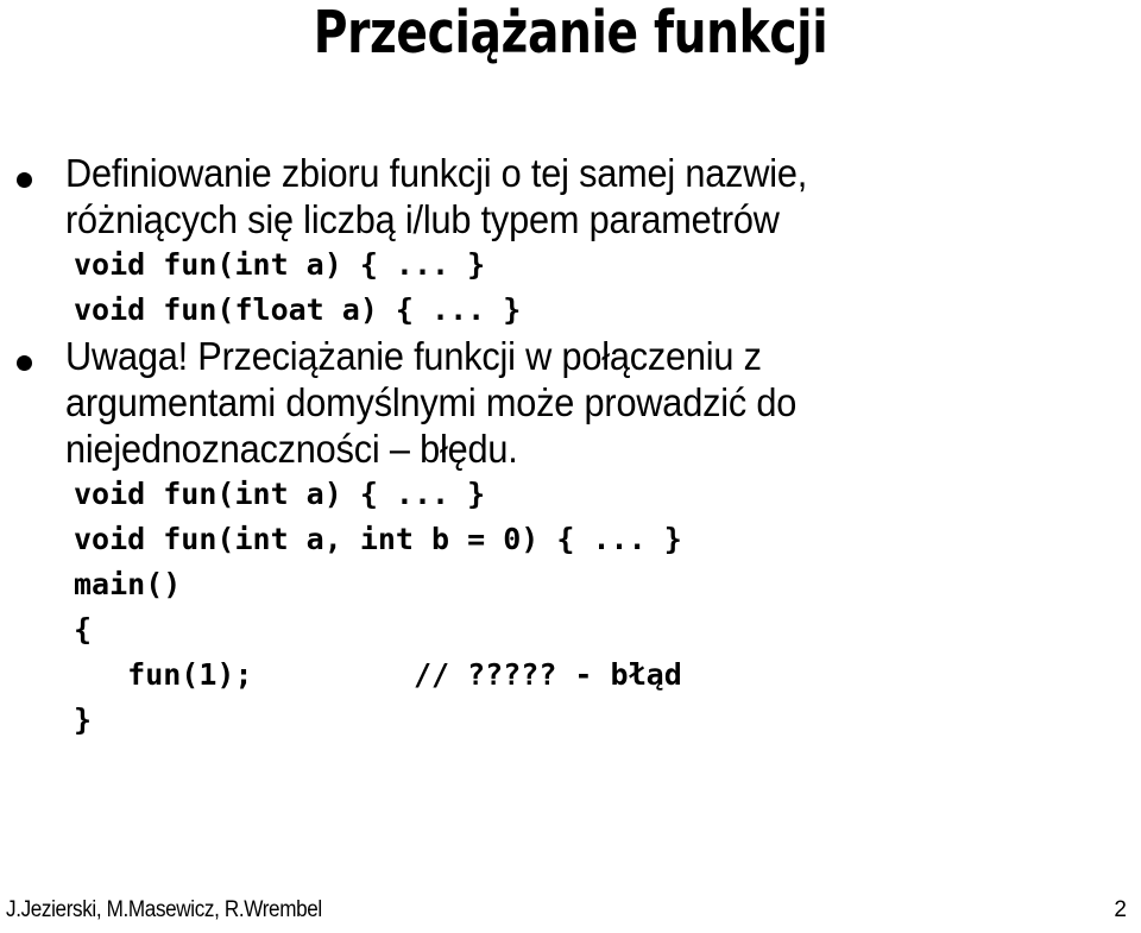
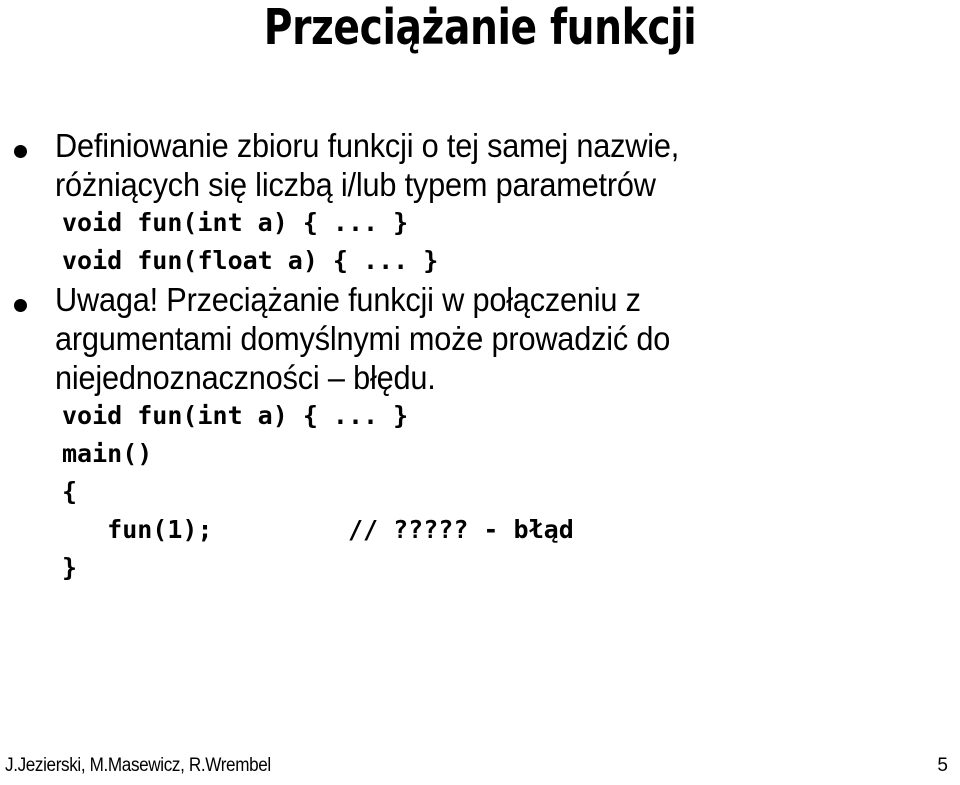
  Przeciążanie funkcji
  Definiowanie zbioru funkcji o tej samej nazwie, różniących się liczbą i/lub typem parametrów
  void fun(int a) { ... }
  void fun(float a) { ... }
  Uwaga! Przeciążanie funkcji w połączeniu z argumentami domyślnymi może prowadzić do niejednoznaczności – błędu.
  void fun(int a) { ... }
- void fun(int a, int b = 0) { ... }
  main()
  {
  fun(1); // ????? - błąd
  }
  J.Jezierski, M.Masewicz, R.Wrembel
- 2
+ 5
